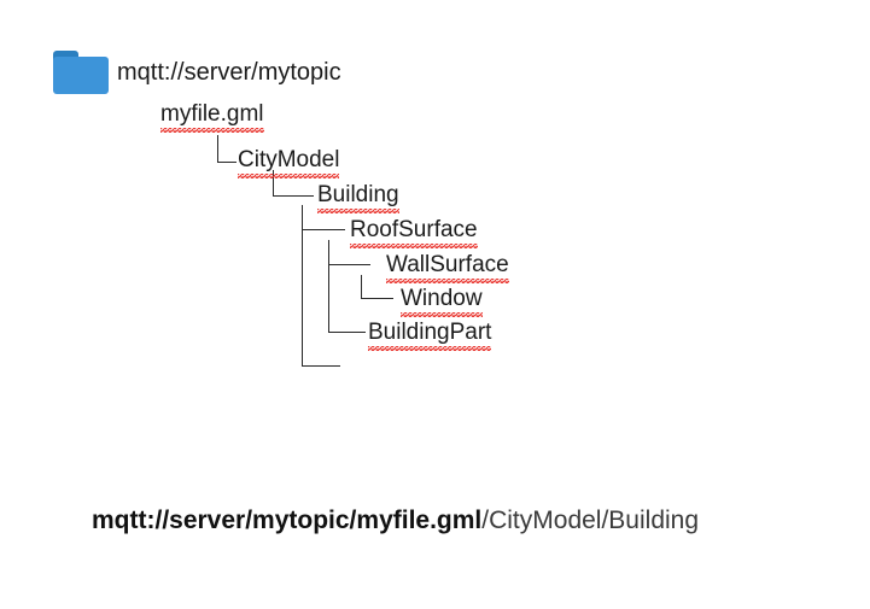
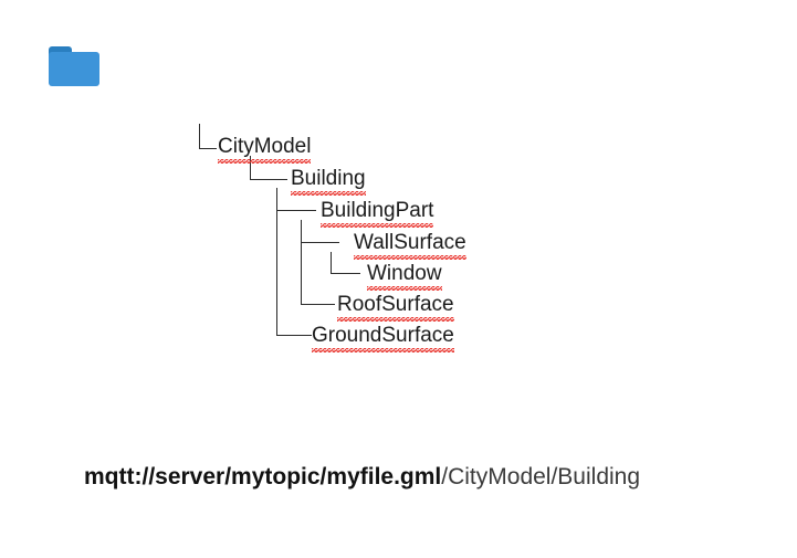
- mqtt://server/mytopic
- myfile.gml
  CityModel
  Building
- RoofSurface
+ BuildingPart
  WallSurface
  Window
- BuildingPart
+ RoofSurface
+ GroundSurface
  mqtt://server/mytopic/myfile.gml/CityModel/Building
